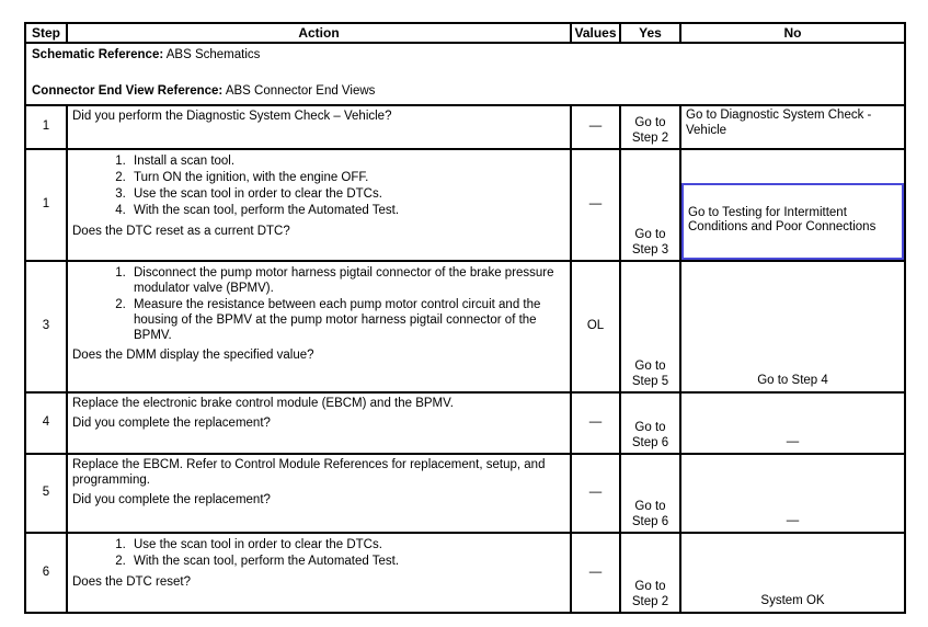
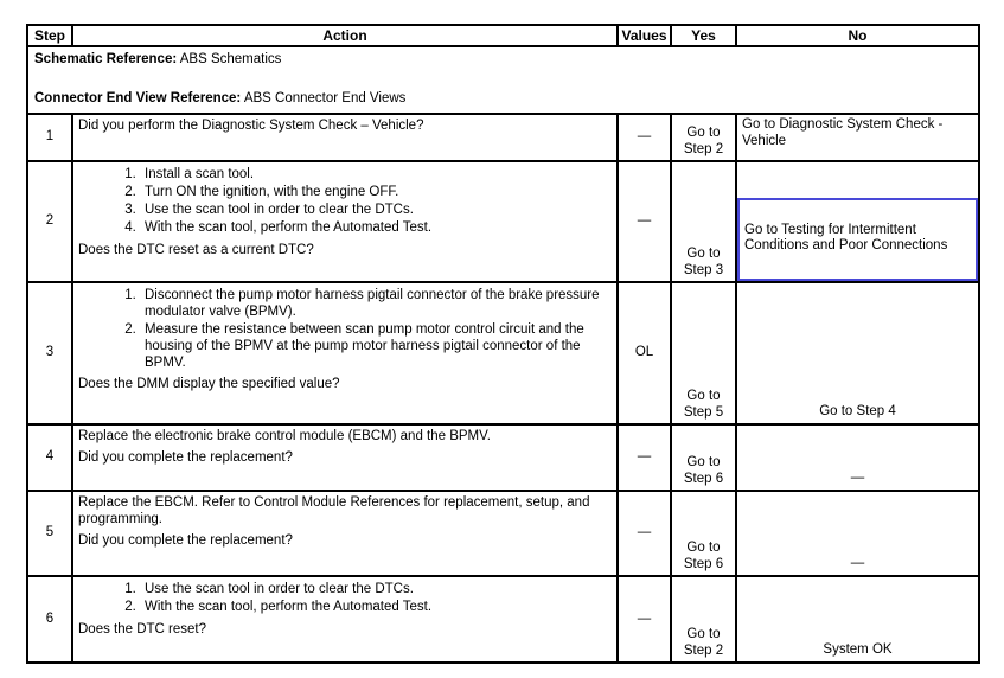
  Step	Action	Values	Yes	No
  Schematic Reference: ABS Schematics Connector End View Reference: ABS Connector End Views
  1	Did you perform the Diagnostic System Check – Vehicle?	—	Go to Step 2	Go to Diagnostic System Check - Vehicle
- 1	Install a scan tool. Turn ON the ignition, with the engine OFF. Use the scan tool in order to clear the DTCs. With the scan tool, perform the Automated Test. Does the DTC reset as a current DTC?	—	Go to Step 3	Go to Testing for Intermittent Conditions and Poor Connections
+ 2	Install a scan tool. Turn ON the ignition, with the engine OFF. Use the scan tool in order to clear the DTCs. With the scan tool, perform the Automated Test. Does the DTC reset as a current DTC?	—	Go to Step 3	Go to Testing for Intermittent Conditions and Poor Connections
- 3	Disconnect the pump motor harness pigtail connector of the brake pressure modulator valve (BPMV). Measure the resistance between each pump motor control circuit and the housing of the BPMV at the pump motor harness pigtail connector of the BPMV. Does the DMM display the specified value?	OL	Go to Step 5	Go to Step 4
+ 3	Disconnect the pump motor harness pigtail connector of the brake pressure modulator valve (BPMV). Measure the resistance between scan pump motor control circuit and the housing of the BPMV at the pump motor harness pigtail connector of the BPMV. Does the DMM display the specified value?	OL	Go to Step 5	Go to Step 4
  4	Replace the electronic brake control module (EBCM) and the BPMV. Did you complete the replacement?	—	Go to Step 6	—
  5	Replace the EBCM. Refer to Control Module References for replacement, setup, and programming. Did you complete the replacement?	—	Go to Step 6	—
  6	Use the scan tool in order to clear the DTCs. With the scan tool, perform the Automated Test. Does the DTC reset?	—	Go to Step 2	System OK
